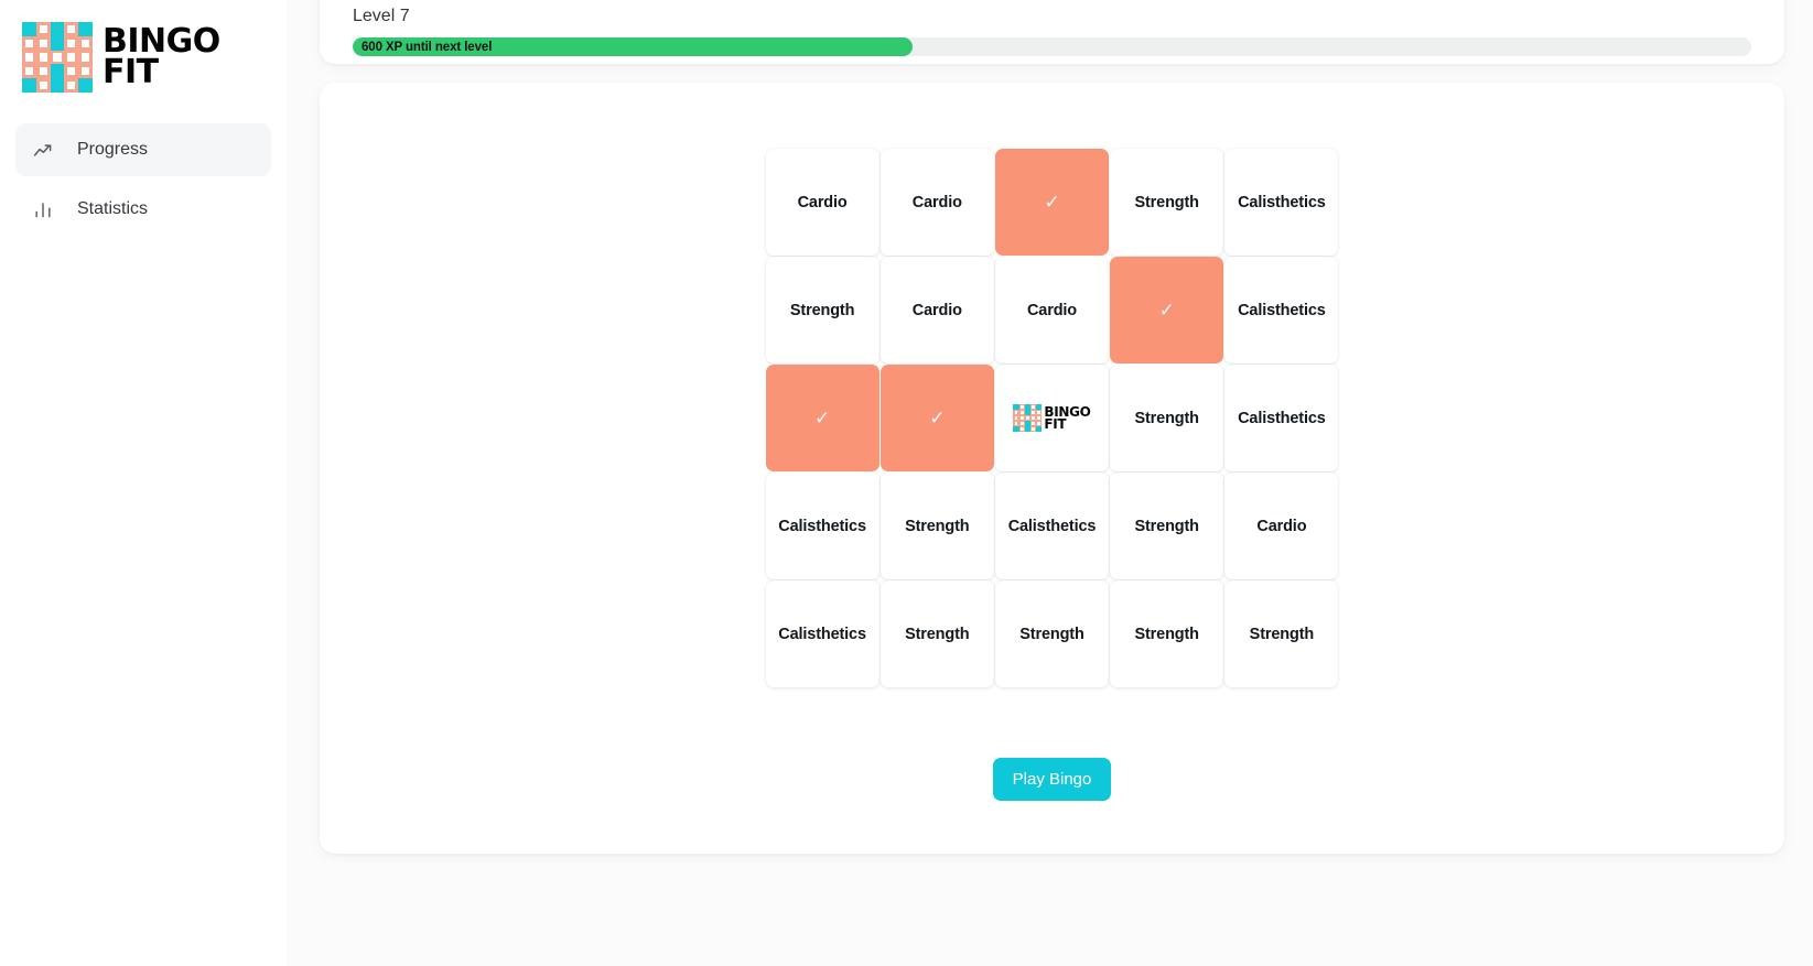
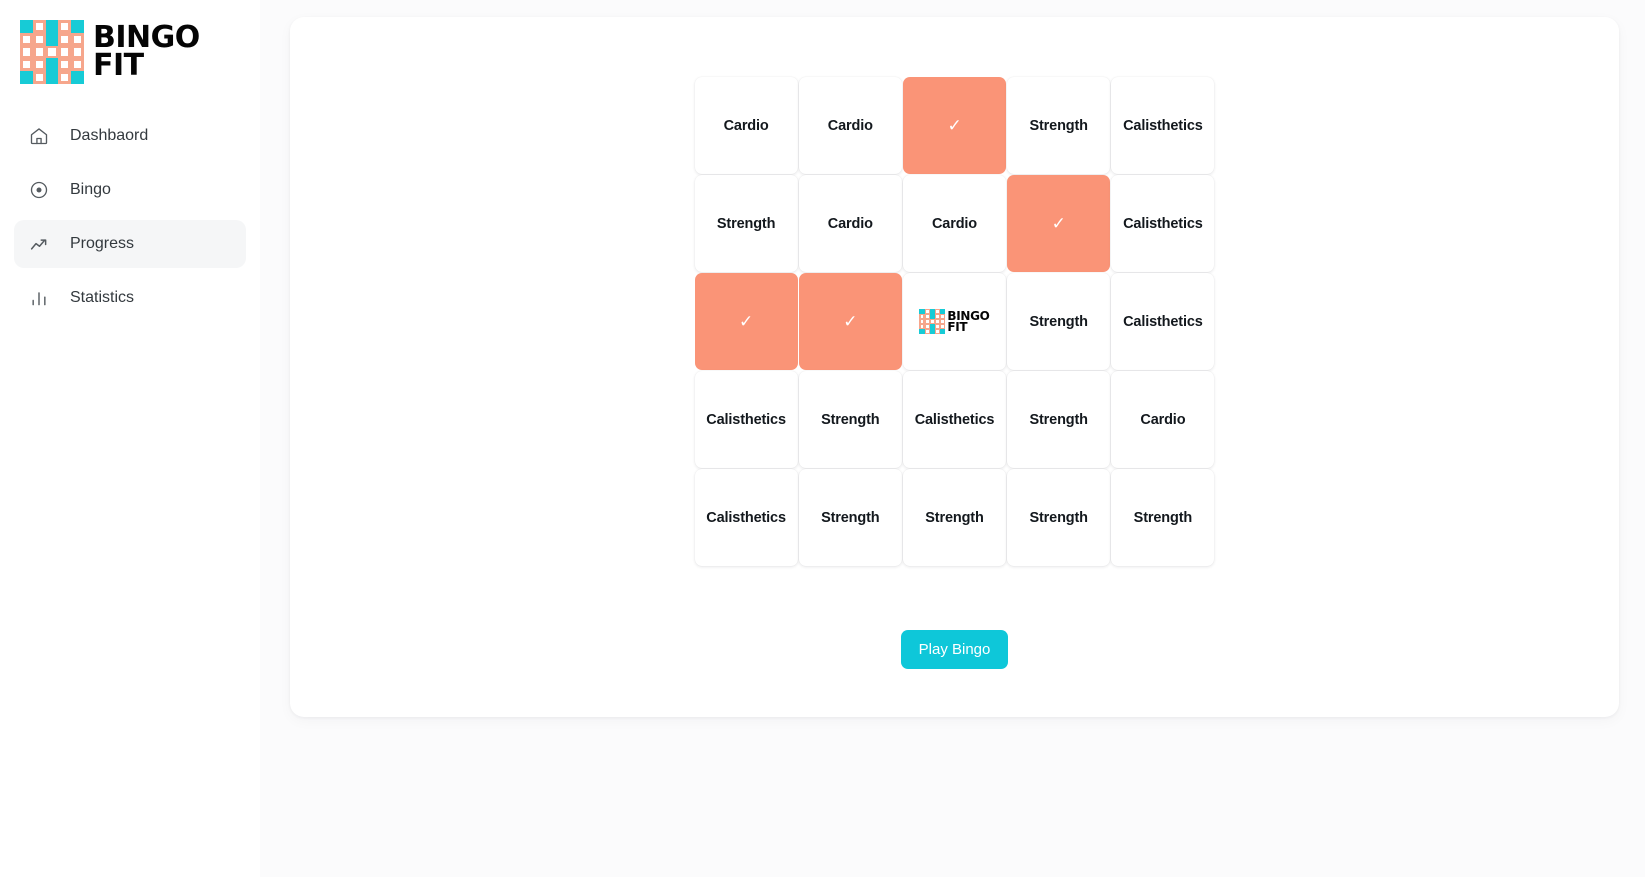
  BINGO
  FIT
+ Dashbaord
+ Bingo
  Progress
  Statistics
- Level 7
- 600 XP until next level
  Cardio
  Cardio
  ✓
  Strength
  Calisthetics
  Strength
  Cardio
  Cardio
  ✓
  Calisthetics
  ✓
  ✓
  BINGO
  FIT
  Strength
  Calisthetics
  Calisthetics
  Strength
  Calisthetics
  Strength
  Cardio
  Calisthetics
  Strength
  Strength
  Strength
  Strength
  Play Bingo
